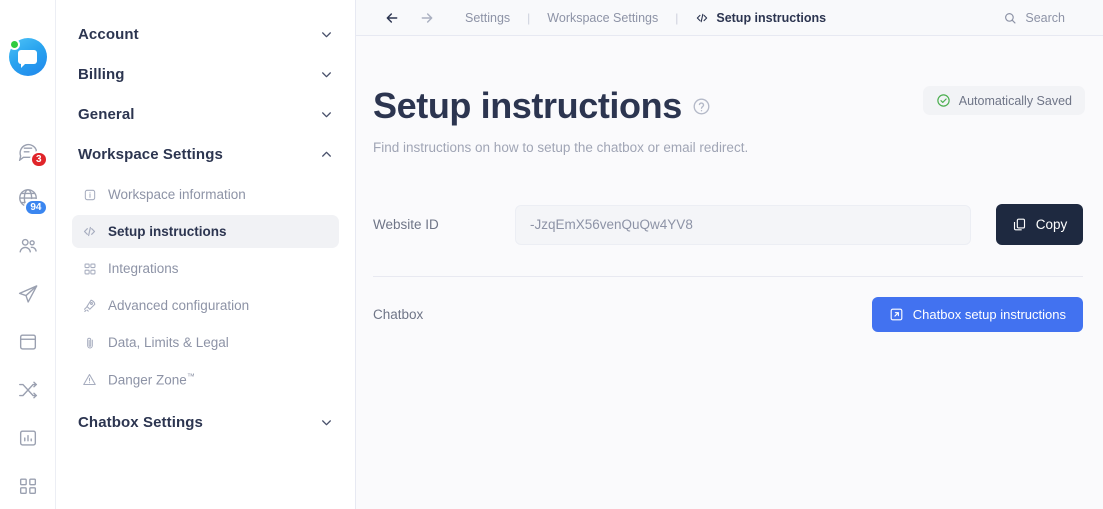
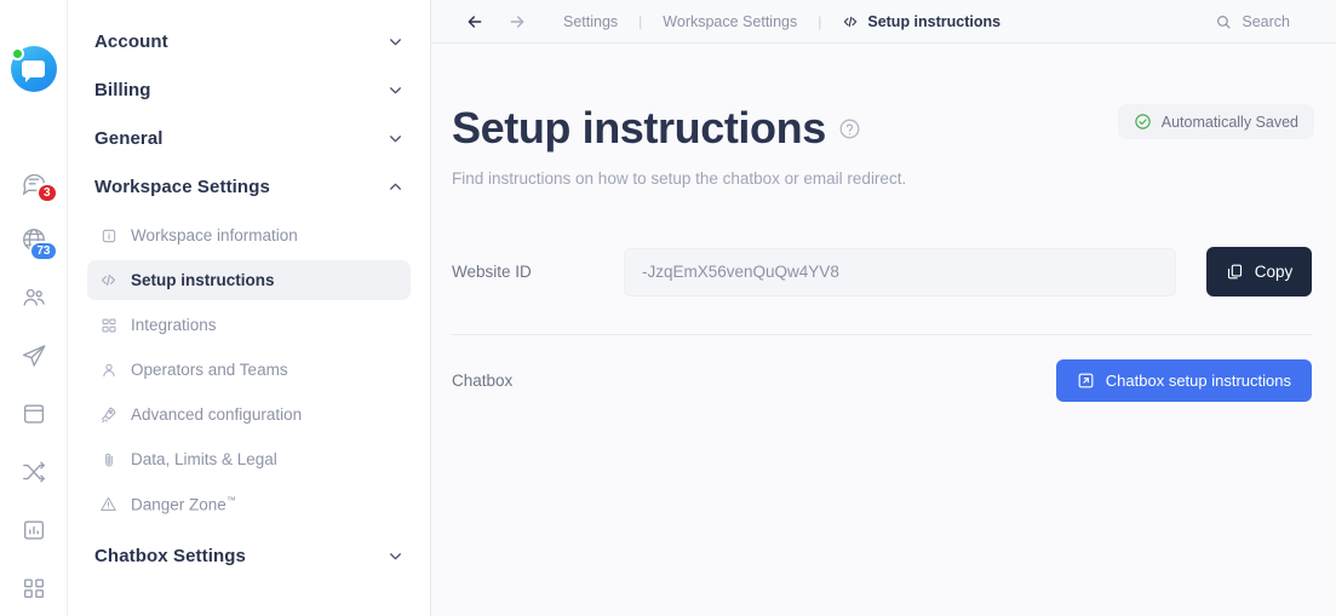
  3
- 94
+ 73
  Account
  Billing
  General
  Workspace Settings
  Workspace information
  Setup instructions
  Integrations
+ Operators and Teams
  Advanced configuration
  Data, Limits & Legal
  Danger Zone™
  Chatbox Settings
  Settings
  |
  Workspace Settings
  |
  Setup instructions
  Search
  Setup instructions
  Find instructions on how to setup the chatbox or email redirect.
  Website ID
  -JzqEmX56venQuQw4YV8
  Copy
  Chatbox
  Chatbox setup instructions
  Automatically Saved
